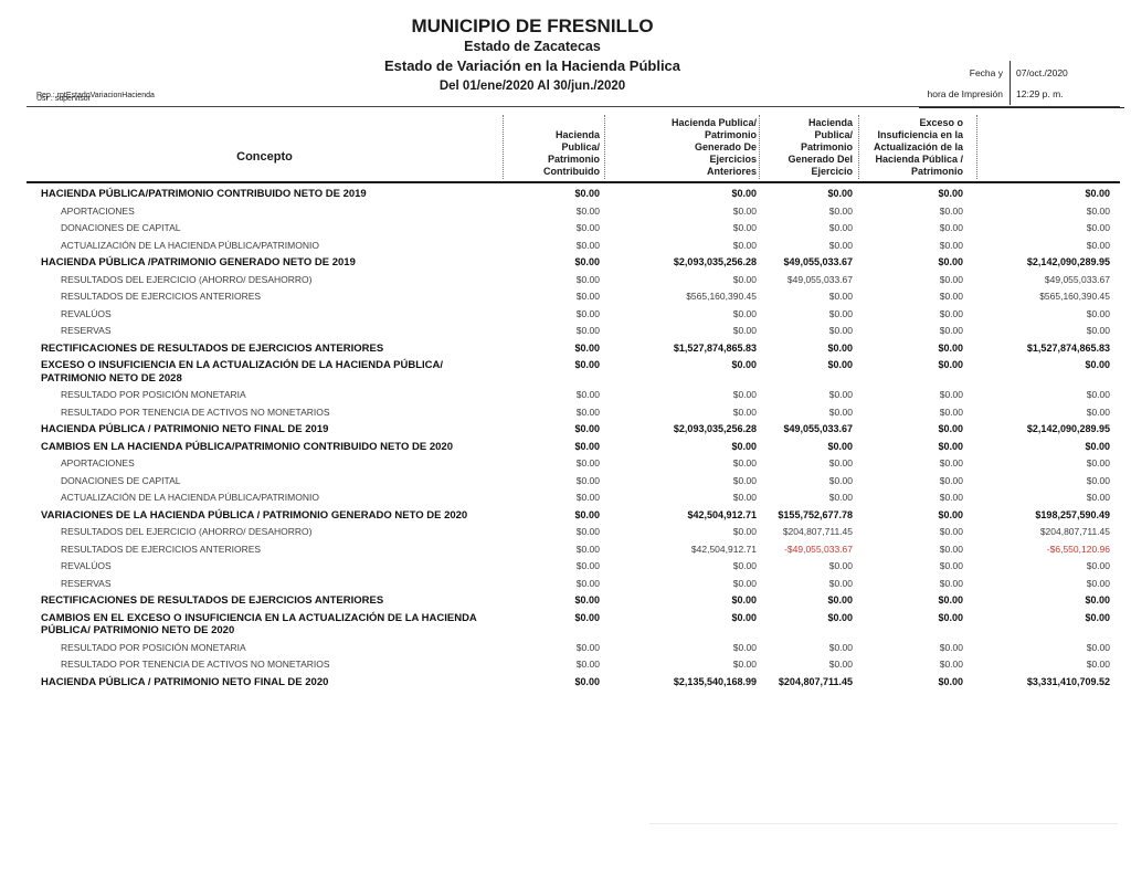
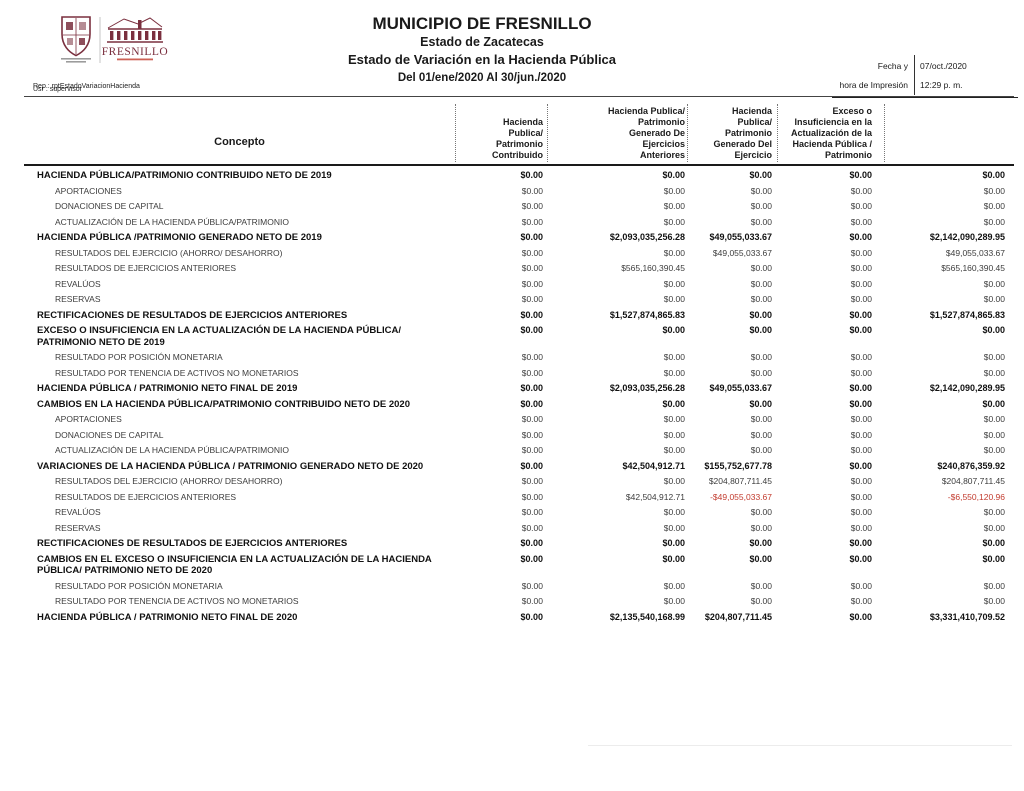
+ FRESNILLO
  MUNICIPIO DE FRESNILLO
  Estado de Zacatecas
  Estado de Variación en la Hacienda Pública
  Del 01/ene/2020 Al 30/jun./2020
  Fecha y
  hora de Impresión
  07/oct./2020
  12:29 p. m.
  Concepto
  Hacienda
  Publica/
  Patrimonio
  Contribuido
  Hacienda Publica/
  Patrimonio
  Generado De
  Ejercicios
  Anteriores
  Hacienda
  Publica/
  Patrimonio
  Generado Del
  Ejercicio
  Exceso o
  Insuficiencia en la
  Actualización de la
  Hacienda Pública /
  Patrimonio
  HACIENDA PÚBLICA/PATRIMONIO CONTRIBUIDO NETO DE 2019
  $0.00
  $0.00
  $0.00
  $0.00
  $0.00
  APORTACIONES
  $0.00
  $0.00
  $0.00
  $0.00
  $0.00
  DONACIONES DE CAPITAL
  $0.00
  $0.00
  $0.00
  $0.00
  $0.00
  ACTUALIZACIÓN DE LA HACIENDA PÚBLICA/PATRIMONIO
  $0.00
  $0.00
  $0.00
  $0.00
  $0.00
  HACIENDA PÚBLICA /PATRIMONIO GENERADO NETO DE 2019
  $0.00
  $2,093,035,256.28
  $49,055,033.67
  $0.00
  $2,142,090,289.95
  RESULTADOS DEL EJERCICIO (AHORRO/ DESAHORRO)
  $0.00
  $0.00
  $49,055,033.67
  $0.00
  $49,055,033.67
  RESULTADOS DE EJERCICIOS ANTERIORES
  $0.00
  $565,160,390.45
  $0.00
  $0.00
  $565,160,390.45
  REVALÚOS
  $0.00
  $0.00
  $0.00
  $0.00
  $0.00
  RESERVAS
  $0.00
  $0.00
  $0.00
  $0.00
  $0.00
  RECTIFICACIONES DE RESULTADOS DE EJERCICIOS ANTERIORES
  $0.00
  $1,527,874,865.83
  $0.00
  $0.00
  $1,527,874,865.83
- EXCESO O INSUFICIENCIA EN LA ACTUALIZACIÓN DE LA HACIENDA PÚBLICA/ PATRIMONIO NETO DE 2028
+ EXCESO O INSUFICIENCIA EN LA ACTUALIZACIÓN DE LA HACIENDA PÚBLICA/ PATRIMONIO NETO DE 2019
  $0.00
  $0.00
  $0.00
  $0.00
  $0.00
  RESULTADO POR POSICIÓN MONETARIA
  $0.00
  $0.00
  $0.00
  $0.00
  $0.00
  RESULTADO POR TENENCIA DE ACTIVOS NO MONETARIOS
  $0.00
  $0.00
  $0.00
  $0.00
  $0.00
  HACIENDA PÚBLICA / PATRIMONIO NETO FINAL DE 2019
  $0.00
  $2,093,035,256.28
  $49,055,033.67
  $0.00
  $2,142,090,289.95
  CAMBIOS EN LA HACIENDA PÚBLICA/PATRIMONIO CONTRIBUIDO NETO DE 2020
  $0.00
  $0.00
  $0.00
  $0.00
  $0.00
  APORTACIONES
  $0.00
  $0.00
  $0.00
  $0.00
  $0.00
  DONACIONES DE CAPITAL
  $0.00
  $0.00
  $0.00
  $0.00
  $0.00
  ACTUALIZACIÓN DE LA HACIENDA PÚBLICA/PATRIMONIO
  $0.00
  $0.00
  $0.00
  $0.00
  $0.00
  VARIACIONES DE LA HACIENDA PÚBLICA / PATRIMONIO GENERADO NETO DE 2020
  $0.00
  $42,504,912.71
  $155,752,677.78
  $0.00
- $198,257,590.49
+ $240,876,359.92
  RESULTADOS DEL EJERCICIO (AHORRO/ DESAHORRO)
  $0.00
  $0.00
  $204,807,711.45
  $0.00
  $204,807,711.45
  RESULTADOS DE EJERCICIOS ANTERIORES
  $0.00
  $42,504,912.71
  -$49,055,033.67
  $0.00
  -$6,550,120.96
  REVALÚOS
  $0.00
  $0.00
  $0.00
  $0.00
  $0.00
  RESERVAS
  $0.00
  $0.00
  $0.00
  $0.00
  $0.00
  RECTIFICACIONES DE RESULTADOS DE EJERCICIOS ANTERIORES
  $0.00
  $0.00
  $0.00
  $0.00
  $0.00
  CAMBIOS EN EL EXCESO O INSUFICIENCIA EN LA ACTUALIZACIÓN DE LA HACIENDA PÚBLICA/ PATRIMONIO NETO DE 2020
  $0.00
  $0.00
  $0.00
  $0.00
  $0.00
  RESULTADO POR POSICIÓN MONETARIA
  $0.00
  $0.00
  $0.00
  $0.00
  $0.00
  RESULTADO POR TENENCIA DE ACTIVOS NO MONETARIOS
  $0.00
  $0.00
  $0.00
  $0.00
  $0.00
  HACIENDA PÚBLICA / PATRIMONIO NETO FINAL DE 2020
  $0.00
  $2,135,540,168.99
  $204,807,711.45
  $0.00
  $3,331,410,709.52
